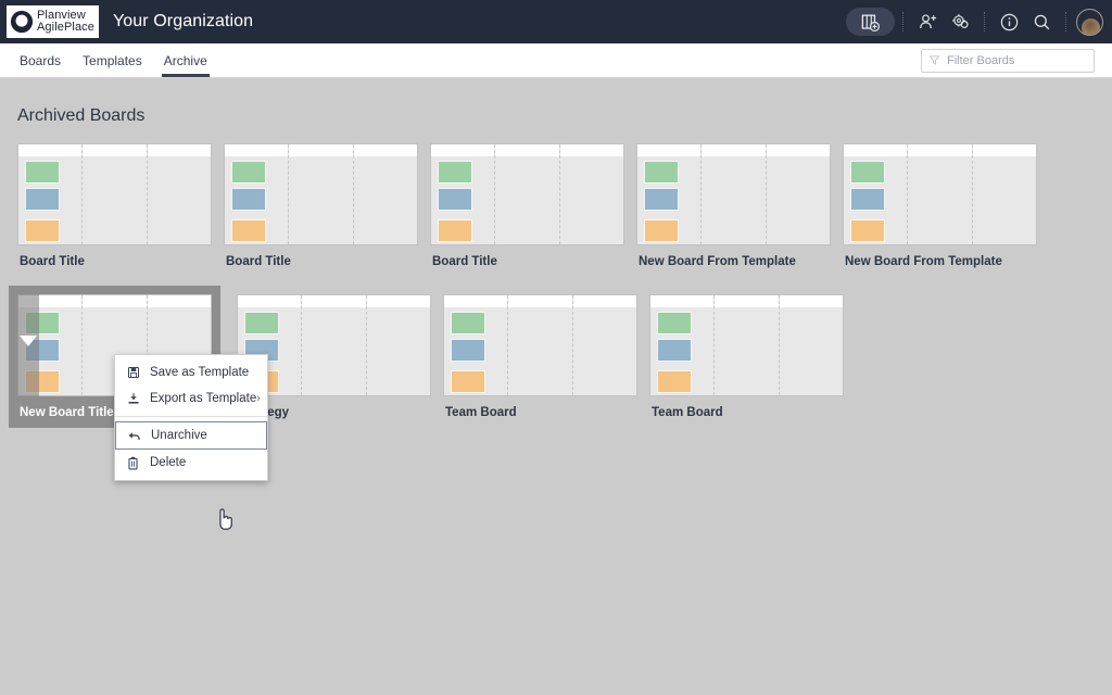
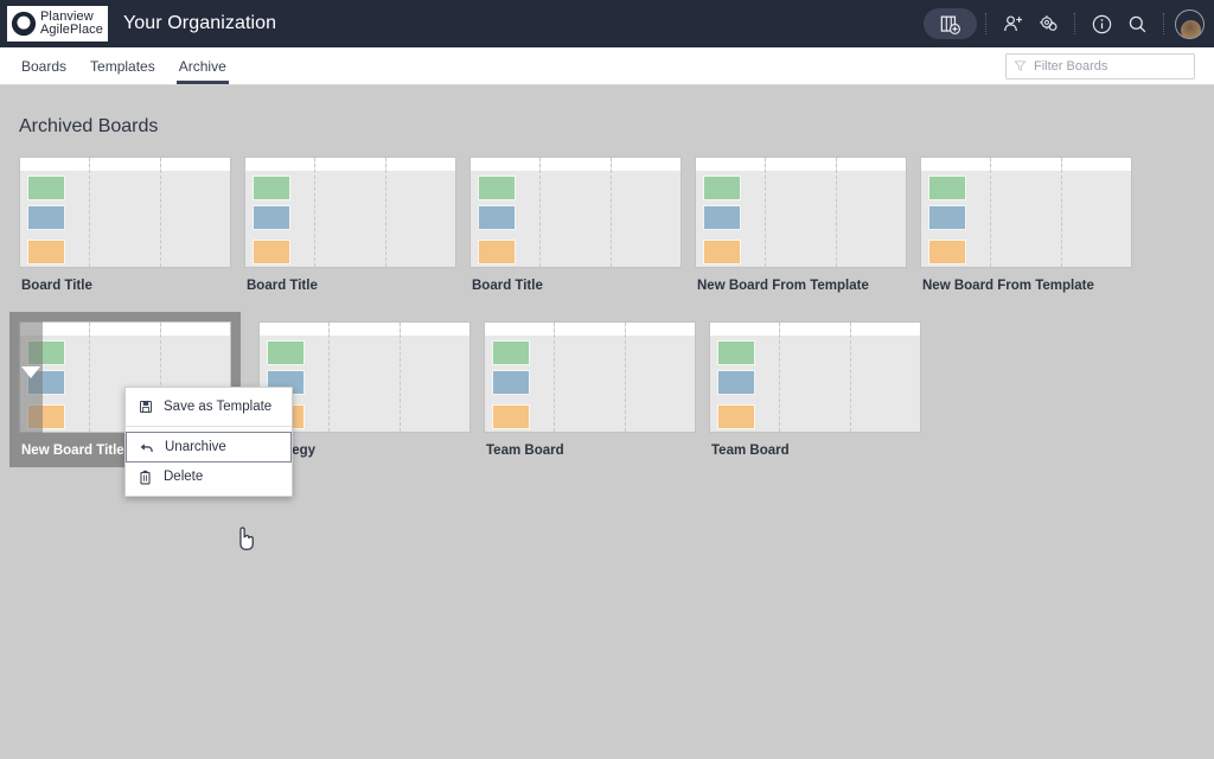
  Planview
  AgilePlace
  Your Organization
  Boards
  Templates
  Archive
  Filter Boards
  Archived Boards
  Board Title
  Board Title
  Board Title
  New Board From Template
  New Board From Template
  New Board Title
  Team Board
  Team Board
  Save as Template
- Export as Template
- ›
  Unarchive
  Delete
